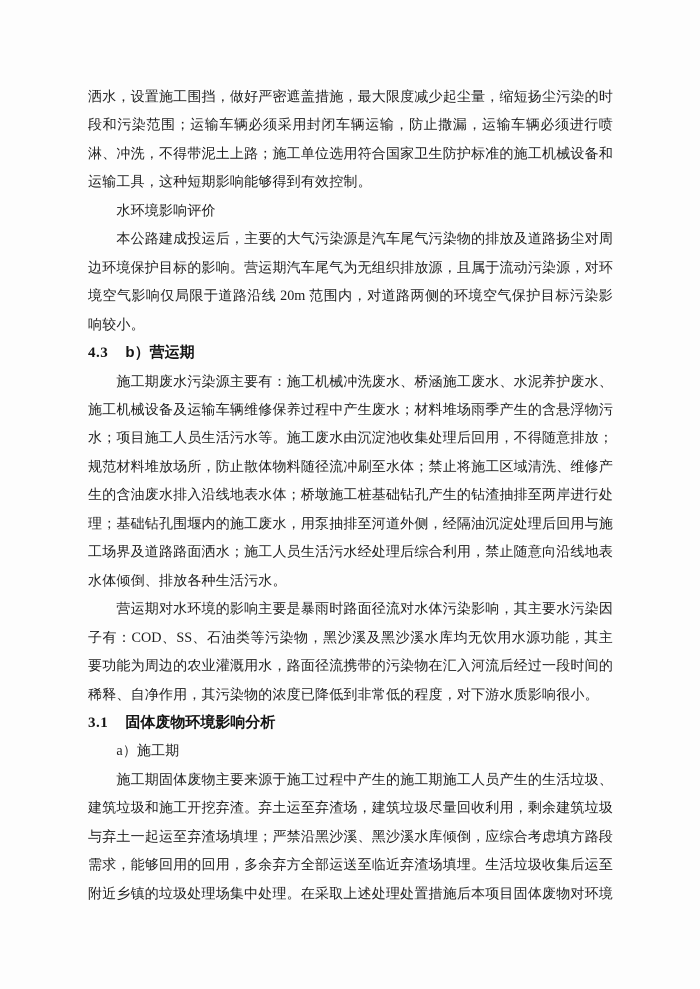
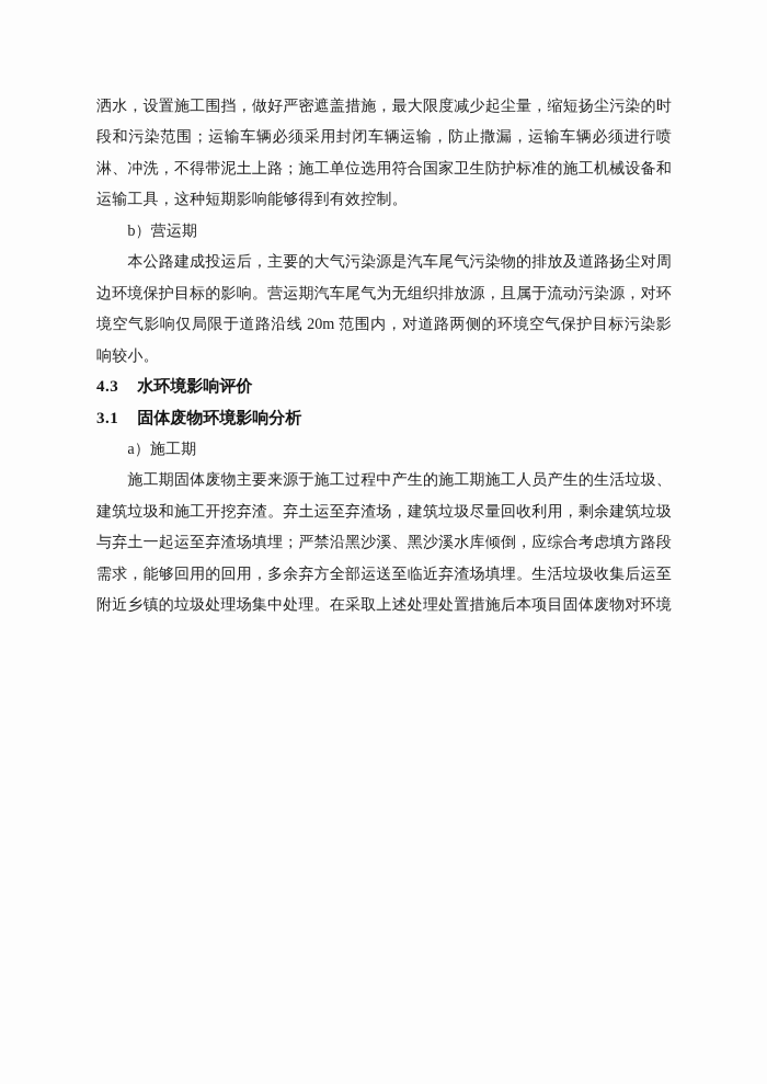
  洒水，设置施工围挡，做好严密遮盖措施，最大限度减少起尘量，缩短扬尘污染的时段和污染范围；运输车辆必须采用封闭车辆运输，防止撒漏，运输车辆必须进行喷淋、冲洗，不得带泥土上路；施工单位选用符合国家卫生防护标准的施工机械设备和运输工具，这种短期影响能够得到有效控制。
- 水环境影响评价
+ b）营运期
  本公路建成投运后，主要的大气污染源是汽车尾气污染物的排放及道路扬尘对周边环境保护目标的影响。营运期汽车尾气为无组织排放源，且属于流动污染源，对环境空气影响仅局限于道路沿线 20m 范围内，对道路两侧的环境空气保护目标污染影响较小。
- 4.3 b）营运期
+ 4.3 水环境影响评价
- 施工期废水污染源主要有：施工机械冲洗废水、桥涵施工废水、水泥养护废水、施工机械设备及运输车辆维修保养过程中产生废水；材料堆场雨季产生的含悬浮物污水；项目施工人员生活污水等。施工废水由沉淀池收集处理后回用，不得随意排放；规范材料堆放场所，防止散体物料随径流冲刷至水体；禁止将施工区域清洗、维修产生的含油废水排入沿线地表水体；桥墩施工桩基础钻孔产生的钻渣抽排至两岸进行处理；基础钻孔围堰内的施工废水，用泵抽排至河道外侧，经隔油沉淀处理后回用与施工场界及道路路面洒水；施工人员生活污水经处理后综合利用，禁止随意向沿线地表水体倾倒、排放各种生活污水。
- 营运期对水环境的影响主要是暴雨时路面径流对水体污染影响，其主要水污染因子有：COD、SS、石油类等污染物，黑沙溪及黑沙溪水库均无饮用水源功能，其主要功能为周边的农业灌溉用水，路面径流携带的污染物在汇入河流后经过一段时间的稀释、自净作用，其污染物的浓度已降低到非常低的程度，对下游水质影响很小。
  3.1 固体废物环境影响分析
  a）施工期
  施工期固体废物主要来源于施工过程中产生的施工期施工人员产生的生活垃圾、建筑垃圾和施工开挖弃渣。弃土运至弃渣场，建筑垃圾尽量回收利用，剩余建筑垃圾与弃土一起运至弃渣场填埋；严禁沿黑沙溪、黑沙溪水库倾倒，应综合考虑填方路段需求，能够回用的回用，多余弃方全部运送至临近弃渣场填埋。生活垃圾收集后运至附近乡镇的垃圾处理场集中处理。在采取上述处理处置措施后本项目固体废物对环境
